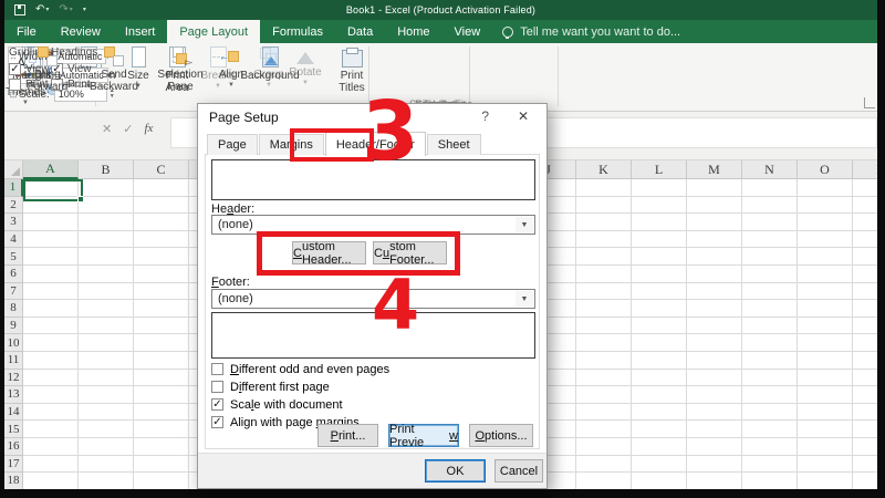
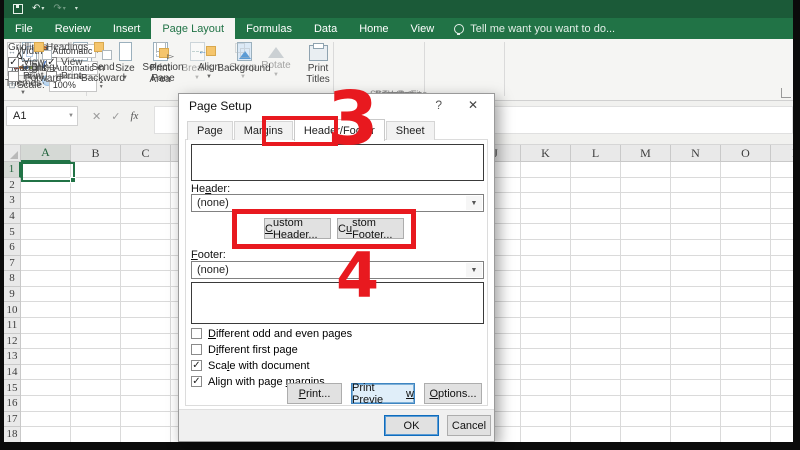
  ↶
  ↷
- Book1 - Excel (Product Activation Failed)
  File
  Review
  Insert
  Page Layout
  Formulas
  Data
  Home
  View
  Tell me want you want to do...
  Themes
  Margins
  Size
  Print
  Area
  Breaks
  Background
  Print
  Titles
  ↔
  Automatic
  ↕
  Height:
  Automatic
  ⊡
  Scale:
  100%
  View
  Print
  Heading
  View
  Print
  Bring
  Forward
  Send
  Backward
  ▻
  Selection
  Pane
  ←
  Align
  Group
  Rotate
+ A1
  ✕
  ✓
  fx
  A
  B
  C
  J
  K
  L
  M
  N
  O
  1
  2
  3
  4
  5
  6
  7
  8
  9
  10
  11
  12
  13
  14
  15
  16
  17
  18
  Page Setup
  ?
  ✕
  Page
  Margins
  Header/Footer
  Sheet
  Header:
  (none)
  C
  ustom Header...
  C
  u
  stom Footer...
  Footer:
  (none)
  Different odd and even pages
  Different first page
  Scale with document
  Align with page margins
  P
  rint...
  Print Previe
  w
  O
  ptions...
  OK
  Cancel
  3
  4
